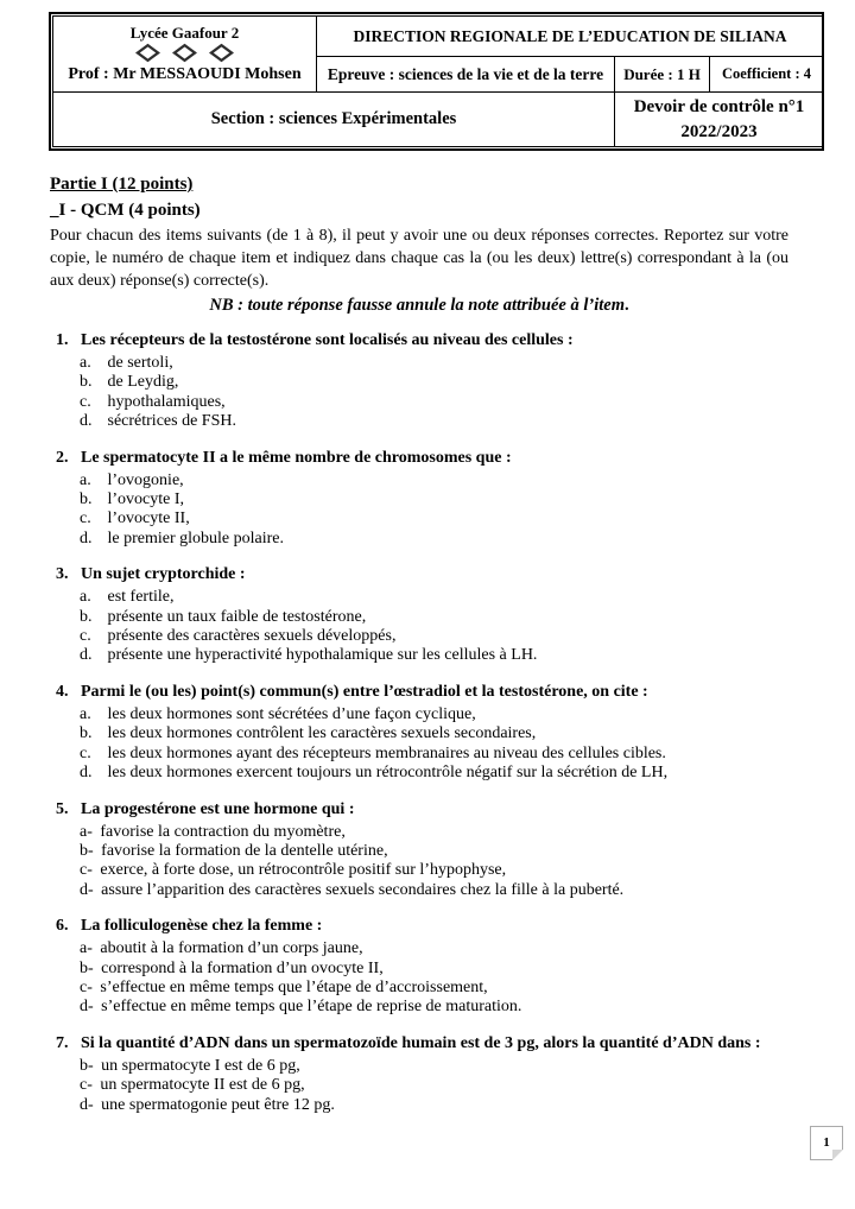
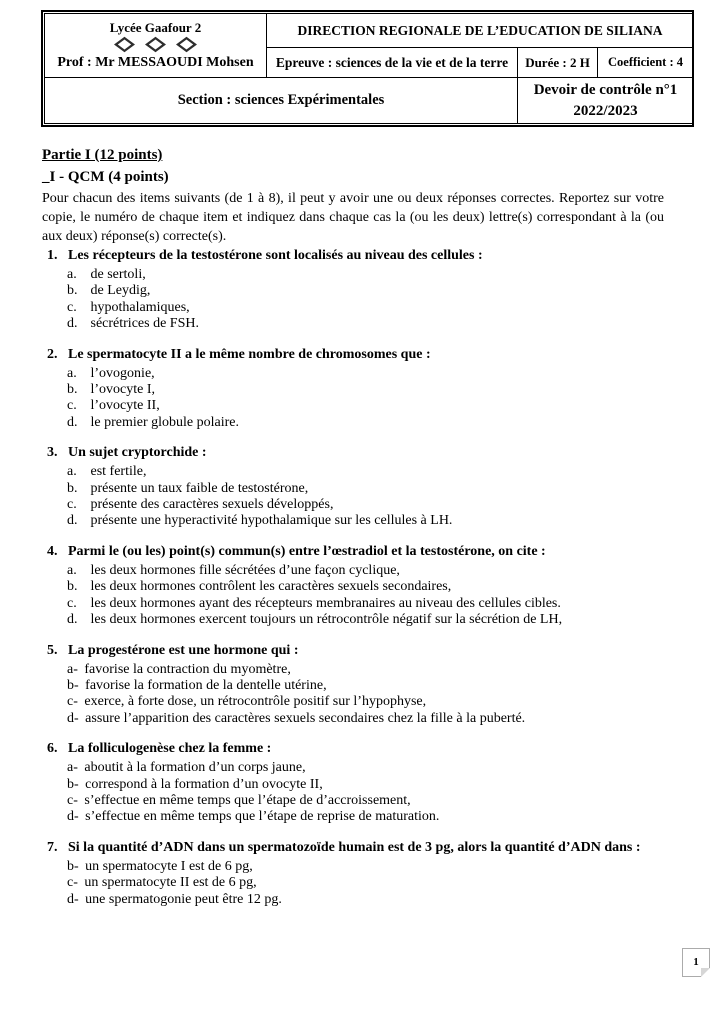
  Lycée Gaafour 2 Prof : Mr MESSAOUDI Mohsen	DIRECTION REGIONALE DE L’EDUCATION DE SILIANA
- Epreuve : sciences de la vie et de la terre	Durée : 1 H	Coefficient : 4
+ Epreuve : sciences de la vie et de la terre	Durée : 2 H	Coefficient : 4
  Section : sciences Expérimentales	Devoir de contrôle n°1 2022/2023
  Partie I (12 points)
  _I - QCM (4 points)
  Pour chacun des items suivants (de 1 à 8), il peut y avoir une ou deux réponses correctes. Reportez sur votre copie, le numéro de chaque item et indiquez dans chaque cas la (ou les deux) lettre(s) correspondant à la (ou aux deux) réponse(s) correcte(s).
- NB : toute réponse fausse annule la note attribuée à l’item.
  1. Les récepteurs de la testostérone sont localisés au niveau des cellules :
  a. de sertoli,
  b. de Leydig,
  c. hypothalamiques,
  d. sécrétrices de FSH.
  2. Le spermatocyte II a le même nombre de chromosomes que :
  a. l’ovogonie,
  b. l’ovocyte I,
  c. l’ovocyte II,
  d. le premier globule polaire.
  3. Un sujet cryptorchide :
  a. est fertile,
  b. présente un taux faible de testostérone,
  c. présente des caractères sexuels développés,
  d. présente une hyperactivité hypothalamique sur les cellules à LH.
  4. Parmi le (ou les) point(s) commun(s) entre l’œstradiol et la testostérone, on cite :
- a. les deux hormones sont sécrétées d’une façon cyclique,
+ a. les deux hormones fille sécrétées d’une façon cyclique,
  b. les deux hormones contrôlent les caractères sexuels secondaires,
  c. les deux hormones ayant des récepteurs membranaires au niveau des cellules cibles.
  d. les deux hormones exercent toujours un rétrocontrôle négatif sur la sécrétion de LH,
  5. La progestérone est une hormone qui :
  a- favorise la contraction du myomètre,
  b- favorise la formation de la dentelle utérine,
  c- exerce, à forte dose, un rétrocontrôle positif sur l’hypophyse,
  d- assure l’apparition des caractères sexuels secondaires chez la fille à la puberté.
  6. La folliculogenèse chez la femme :
  a- aboutit à la formation d’un corps jaune,
  b- correspond à la formation d’un ovocyte II,
  c- s’effectue en même temps que l’étape de d’accroissement,
  d- s’effectue en même temps que l’étape de reprise de maturation.
  7. Si la quantité d’ADN dans un spermatozoïde humain est de 3 pg, alors la quantité d’ADN dans :
  b- un spermatocyte I est de 6 pg,
  c- un spermatocyte II est de 6 pg,
  d- une spermatogonie peut être 12 pg.
  1
